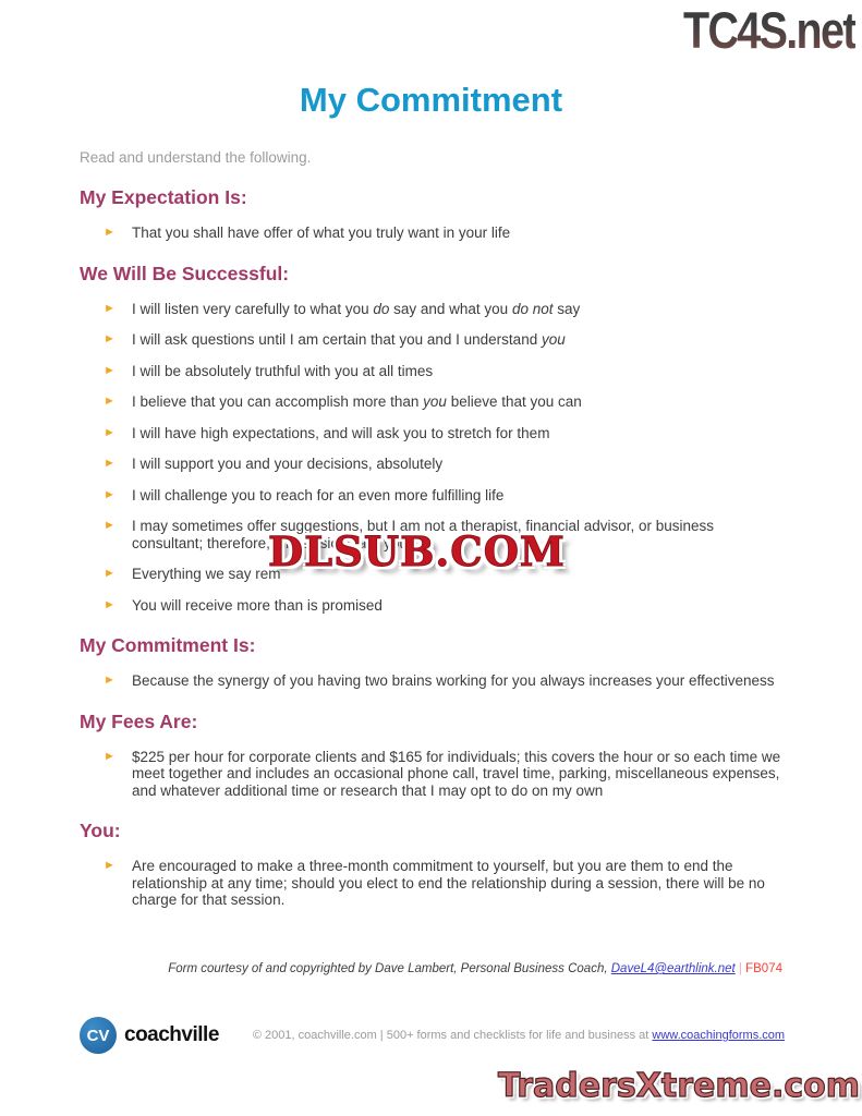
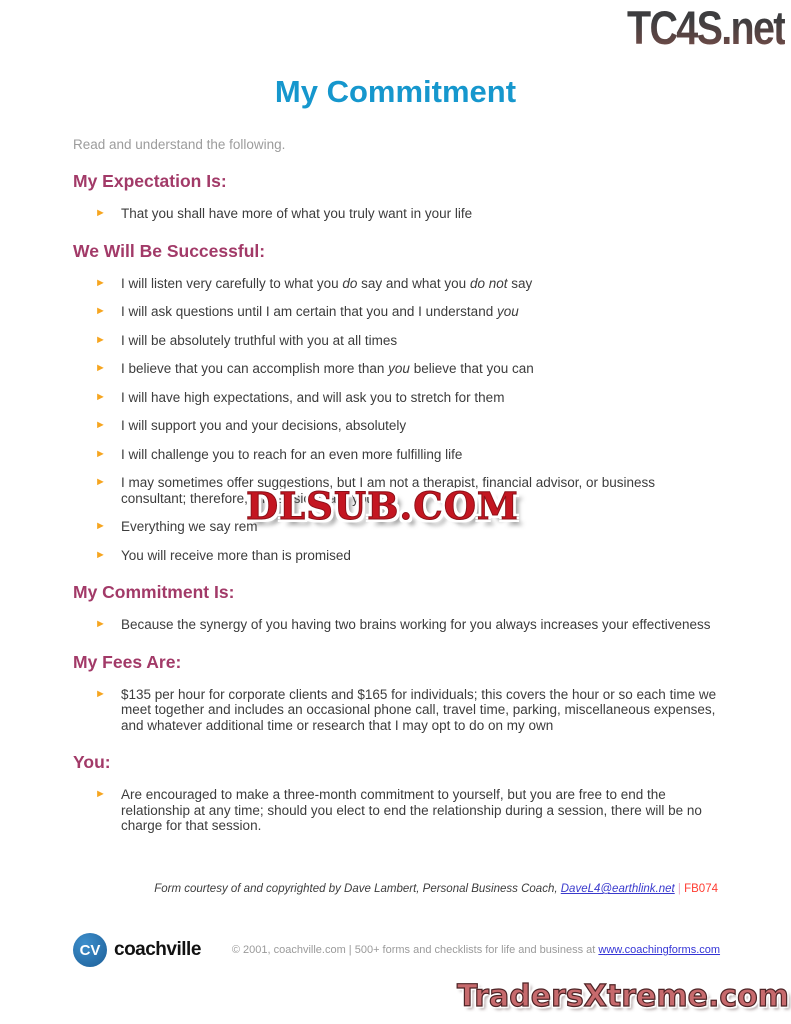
  TC4S.net
  My Commitment
  Read and understand the following.
  My Expectation Is:
  ►
- That you shall have offer of what you truly want in your life
+ That you shall have more of what you truly want in your life
  We Will Be Successful:
  ►
  I will listen very carefully to what you do say and what you do not say
  ►
  I will ask questions until I am certain that you and I understand you
  ►
  I will be absolutely truthful with you at all times
  ►
  I believe that you can accomplish more than you believe that you can
  ►
  I will have high expectations, and will ask you to stretch for them
  ►
  I will support you and your decisions, absolutely
  ►
  I will challenge you to reach for an even more fulfilling life
  ►
  I may sometimes offer suggestions, but I am not a therapist, financial advisor, or business consultant; therefore, all decisions are yours
  ►
  Everything we say rem
  ►
  You will receive more than is promised
  My Commitment Is:
  ►
  Because the synergy of you having two brains working for you always increases your effectiveness
  My Fees Are:
  ►
- $225 per hour for corporate clients and $165 for individuals; this covers the hour or so each time we meet together and includes an occasional phone call, travel time, parking, miscellaneous expenses, and whatever additional time or research that I may opt to do on my own
+ $135 per hour for corporate clients and $165 for individuals; this covers the hour or so each time we meet together and includes an occasional phone call, travel time, parking, miscellaneous expenses, and whatever additional time or research that I may opt to do on my own
  You:
  ►
- Are encouraged to make a three-month commitment to yourself, but you are them to end the relationship at any time; should you elect to end the relationship during a session, there will be no charge for that session.
+ Are encouraged to make a three-month commitment to yourself, but you are free to end the relationship at any time; should you elect to end the relationship during a session, there will be no charge for that session.
  DLSUB.COM
  Form courtesy of and copyrighted by Dave Lambert, Personal Business Coach, DaveL4@earthlink.net | FB074
  CV
  coachville
  © 2001, coachville.com | 500+ forms and checklists for life and business at www.coachingforms.com
  TradersXtreme.com
